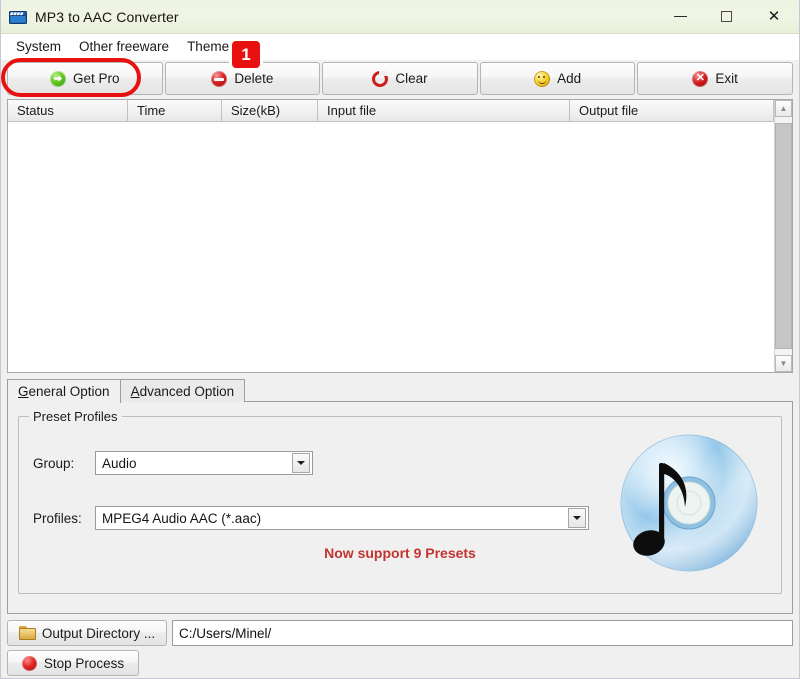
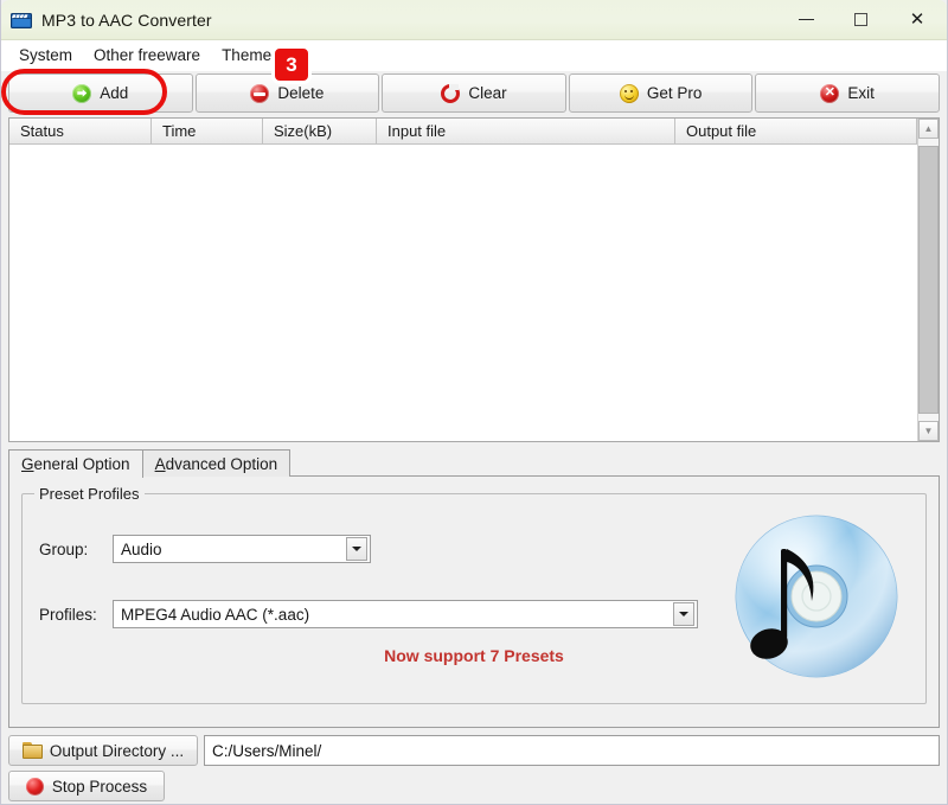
  MP3 to AAC Converter
  ✕
  System
  Other freeware
  Theme
- Get Pro
+ Add
  Delete
  Clear
- Add
+ Get Pro
  ✕
  Exit
- 1
+ 3
  Status
  Time
  Size(kB)
  Input file
  Output file
  ▲
  ▼
  G
  eneral Option
  A
  dvanced Option
  Preset Profiles
  Group:
  Audio
  Profiles:
  MPEG4 Audio AAC (*.aac)
- Now support 9 Presets
+ Now support 7 Presets
  Output Directory ...
  C:/Users/Minel/
  Stop Process
